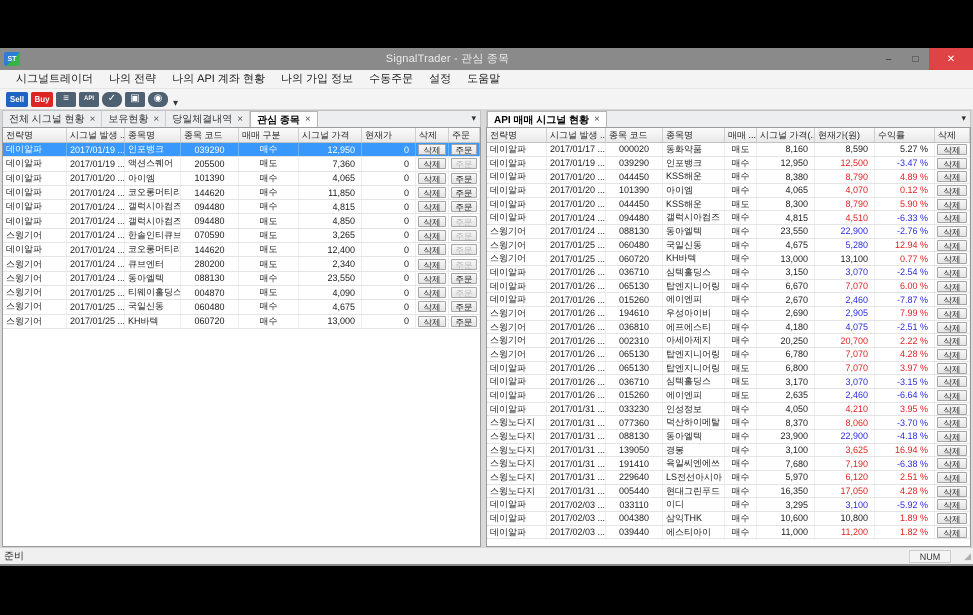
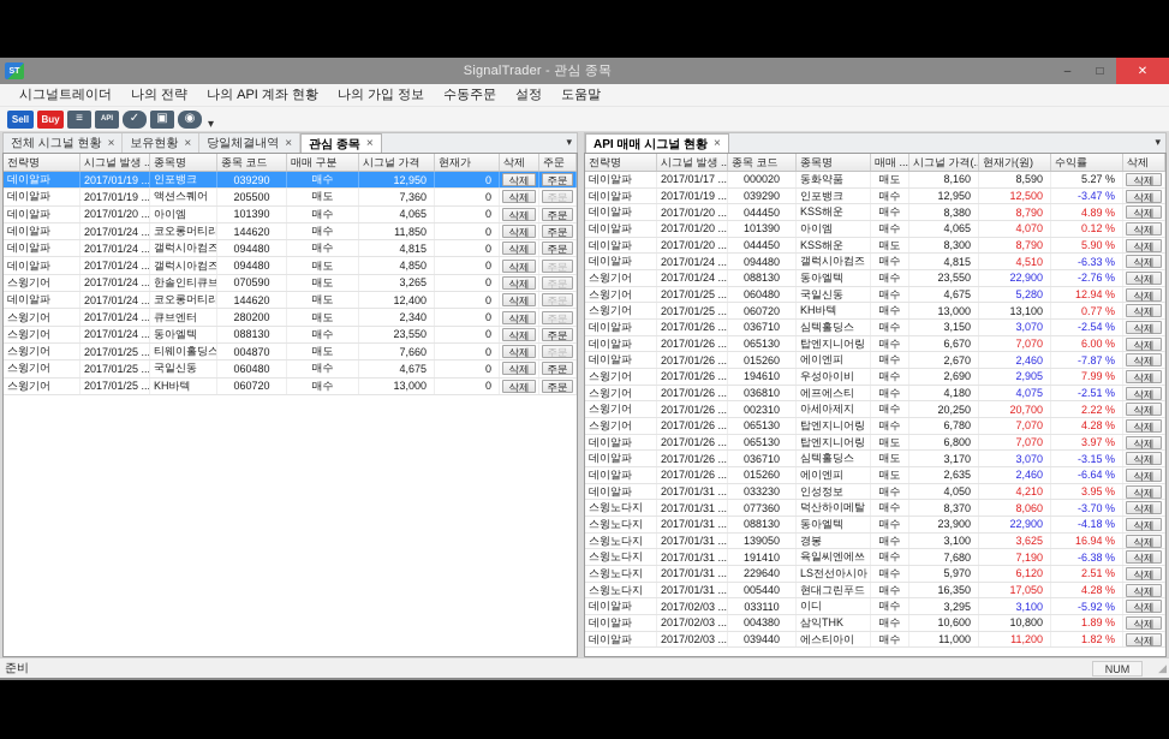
  SignalTrader - 관심 종목
  –
  □
  ✕
  시그널트레이더
  나의 전략
  나의 API 계좌 현황
  나의 가입 정보
  수동주문
  설정
  도움말
  Sell
  Buy
  ≡
  ✓
  ▣
  ◉
  ▾
  전체 시그널 현황
  ×
  보유현황
  ×
  당일체결내역
  ×
  관심 종목
  ×
  ▾
  전략명
  시그널 발생 ..
  종목명
  종목 코드
  매매 구분
  시그널 가격
  현재가
  삭제
  주문
  데이알파
  2017/01/19 ...
  인포뱅크
  039290
  매수
  12,950
  0
  삭제
  주문
  데이알파
  2017/01/19 ...
  액션스퀘어
  205500
  매도
  7,360
  0
  삭제
  주문
  데이알파
  2017/01/20 ...
  아이엠
  101390
  매수
  4,065
  0
  삭제
  주문
  데이알파
  2017/01/24 ...
  코오롱머티리
  144620
  매수
  11,850
  0
  삭제
  주문
  데이알파
  2017/01/24 ...
  갤럭시아컴즈
  094480
  매수
  4,815
  0
  삭제
  주문
  데이알파
  2017/01/24 ...
  갤럭시아컴즈
  094480
  매도
  4,850
  0
  삭제
  주문
  스윙기어
  2017/01/24 ...
  한솔인티큐브
  070590
  매도
  3,265
  0
  삭제
  주문
  데이알파
  2017/01/24 ...
  코오롱머티리
  144620
  매도
  12,400
  0
  삭제
  주문
  스윙기어
  2017/01/24 ...
  큐브엔터
  280200
  매도
  2,340
  0
  삭제
  주문
  스윙기어
  2017/01/24 ...
  동아엘텍
  088130
  매수
  23,550
  0
  삭제
  주문
  스윙기어
  2017/01/25 ...
  티웨이홀딩스
  004870
  매도
- 4,090
+ 7,660
  0
  삭제
  주문
  스윙기어
  2017/01/25 ...
  국일신동
  060480
  매수
  4,675
  0
  삭제
  주문
  스윙기어
  2017/01/25 ...
  KH바텍
  060720
  매수
  13,000
  0
  삭제
  주문
  API 매매 시그널 현황
  ×
  ▾
  전략명
  시그널 발생 ..
  종목 코드
  종목명
  매매 ...
  시그널 가격(..
  현재가(원)
  수익률
  삭제
  데이알파
  2017/01/17 ...
  000020
  동화약품
  매도
  8,160
  8,590
  5.27 %
  삭제
  데이알파
  2017/01/19 ...
  039290
  인포뱅크
  매수
  12,950
  12,500
  -3.47 %
  삭제
  데이알파
  2017/01/20 ...
  044450
  KSS해운
  매수
  8,380
  8,790
  4.89 %
  삭제
  데이알파
  2017/01/20 ...
  101390
  아이엠
  매수
  4,065
  4,070
  0.12 %
  삭제
  데이알파
  2017/01/20 ...
  044450
  KSS해운
  매도
  8,300
  8,790
  5.90 %
  삭제
  데이알파
  2017/01/24 ...
  094480
  갤럭시아컴즈
  매수
  4,815
  4,510
  -6.33 %
  삭제
  스윙기어
  2017/01/24 ...
  088130
  동아엘텍
  매수
  23,550
  22,900
  -2.76 %
  삭제
  스윙기어
  2017/01/25 ...
  060480
  국일신동
  매수
  4,675
  5,280
  12.94 %
  삭제
  스윙기어
  2017/01/25 ...
  060720
  KH바텍
  매수
  13,000
  13,100
  0.77 %
  삭제
  데이알파
  2017/01/26 ...
  036710
  심텍홀딩스
  매수
  3,150
  3,070
  -2.54 %
  삭제
  데이알파
  2017/01/26 ...
  065130
  탑엔지니어링
  매수
  6,670
  7,070
  6.00 %
  삭제
  데이알파
  2017/01/26 ...
  015260
  에이엔피
  매수
  2,670
  2,460
  -7.87 %
  삭제
  스윙기어
  2017/01/26 ...
  194610
  우성아이비
  매수
  2,690
  2,905
  7.99 %
  삭제
  스윙기어
  2017/01/26 ...
  036810
  에프에스티
  매수
  4,180
  4,075
  -2.51 %
  삭제
  스윙기어
  2017/01/26 ...
  002310
  아세아제지
  매수
  20,250
  20,700
  2.22 %
  삭제
  스윙기어
  2017/01/26 ...
  065130
  탑엔지니어링
  매수
  6,780
  7,070
  4.28 %
  삭제
  데이알파
  2017/01/26 ...
  065130
  탑엔지니어링
  매도
  6,800
  7,070
  3.97 %
  삭제
  데이알파
  2017/01/26 ...
  036710
  심텍홀딩스
  매도
  3,170
  3,070
  -3.15 %
  삭제
  데이알파
  2017/01/26 ...
  015260
  에이엔피
  매도
  2,635
  2,460
  -6.64 %
  삭제
  데이알파
  2017/01/31 ...
  033230
  인성정보
  매수
  4,050
  4,210
  3.95 %
  삭제
  스윙노다지
  2017/01/31 ...
  077360
  덕산하이메탈
  매수
  8,370
  8,060
  -3.70 %
  삭제
  스윙노다지
  2017/01/31 ...
  088130
  동아엘텍
  매수
  23,900
  22,900
  -4.18 %
  삭제
  스윙노다지
  2017/01/31 ...
  139050
  경봉
  매수
  3,100
  3,625
  16.94 %
  삭제
  스윙노다지
  2017/01/31 ...
  191410
  육일씨엔에쓰
  매수
  7,680
  7,190
  -6.38 %
  삭제
  스윙노다지
  2017/01/31 ...
  229640
  LS전선아시아
  매수
  5,970
  6,120
  2.51 %
  삭제
  스윙노다지
  2017/01/31 ...
  005440
  현대그린푸드
  매수
  16,350
  17,050
  4.28 %
  삭제
  데이알파
  2017/02/03 ...
  033110
  이디
  매수
  3,295
  3,100
  -5.92 %
  삭제
  데이알파
  2017/02/03 ...
  004380
  삼익THK
  매수
  10,600
  10,800
  1.89 %
  삭제
  데이알파
  2017/02/03 ...
  039440
  에스티아이
  매수
  11,000
  11,200
  1.82 %
  삭제
  준비
  NUM
  ◢
